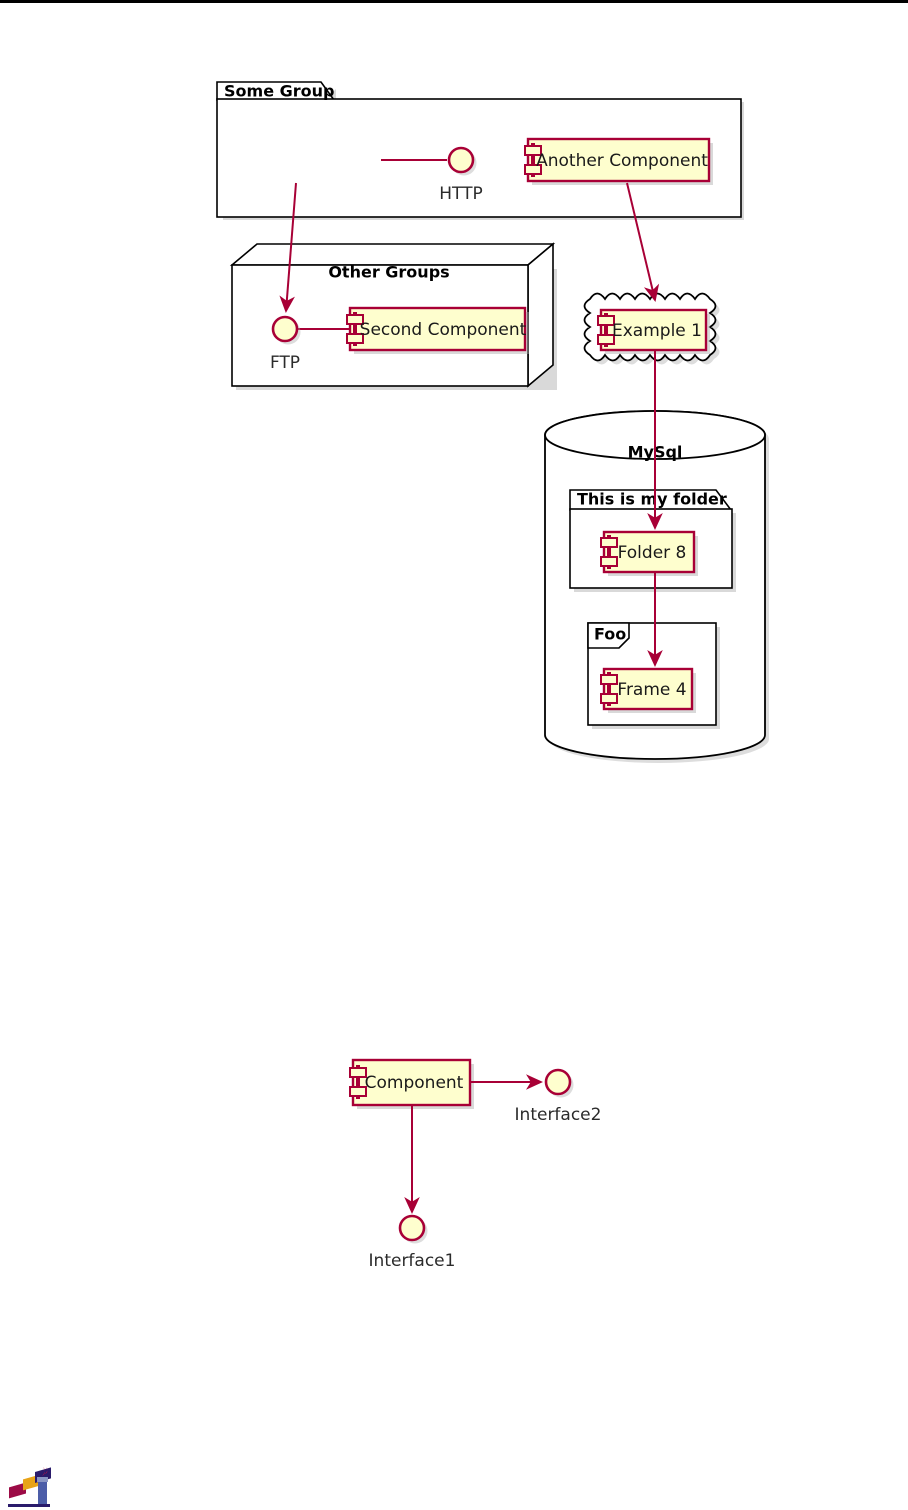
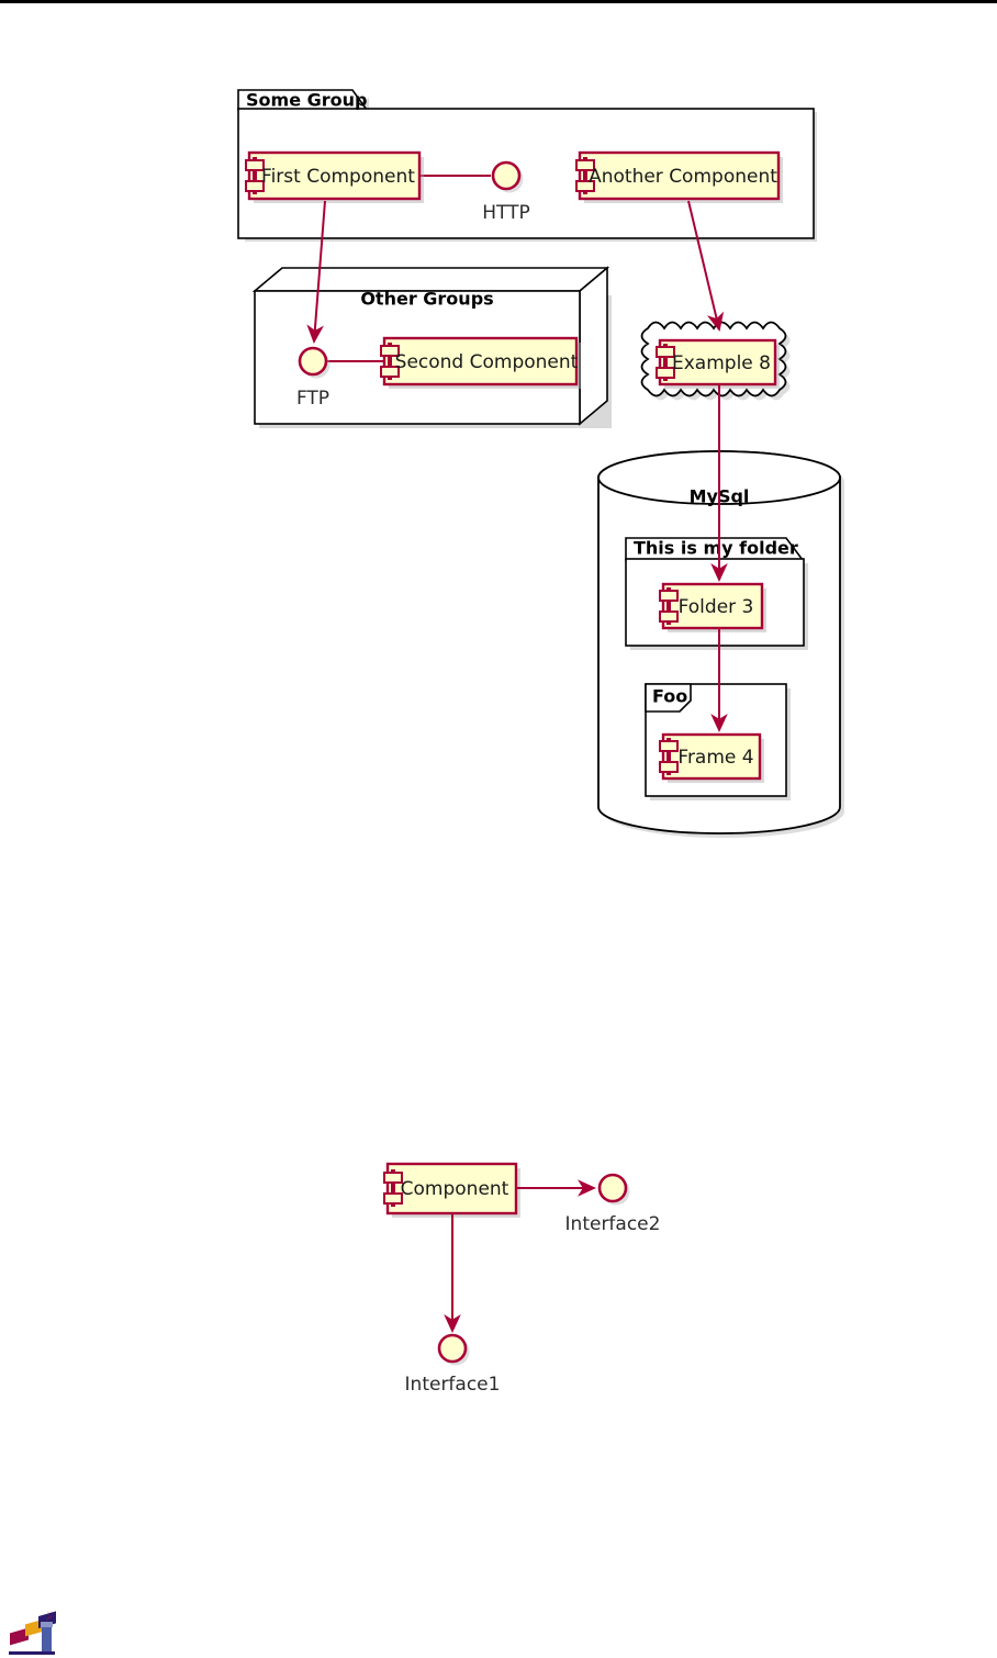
  Some Group
  HTTP
+ First Component
  Another Component
  Other Groups
  FTP
  Second Component
- Example 1
+ Example 8
  MySql
  This is my folder
- Folder 8
+ Folder 3
  Foo
  Frame 4
  Component
  Interface2
  Interface1
